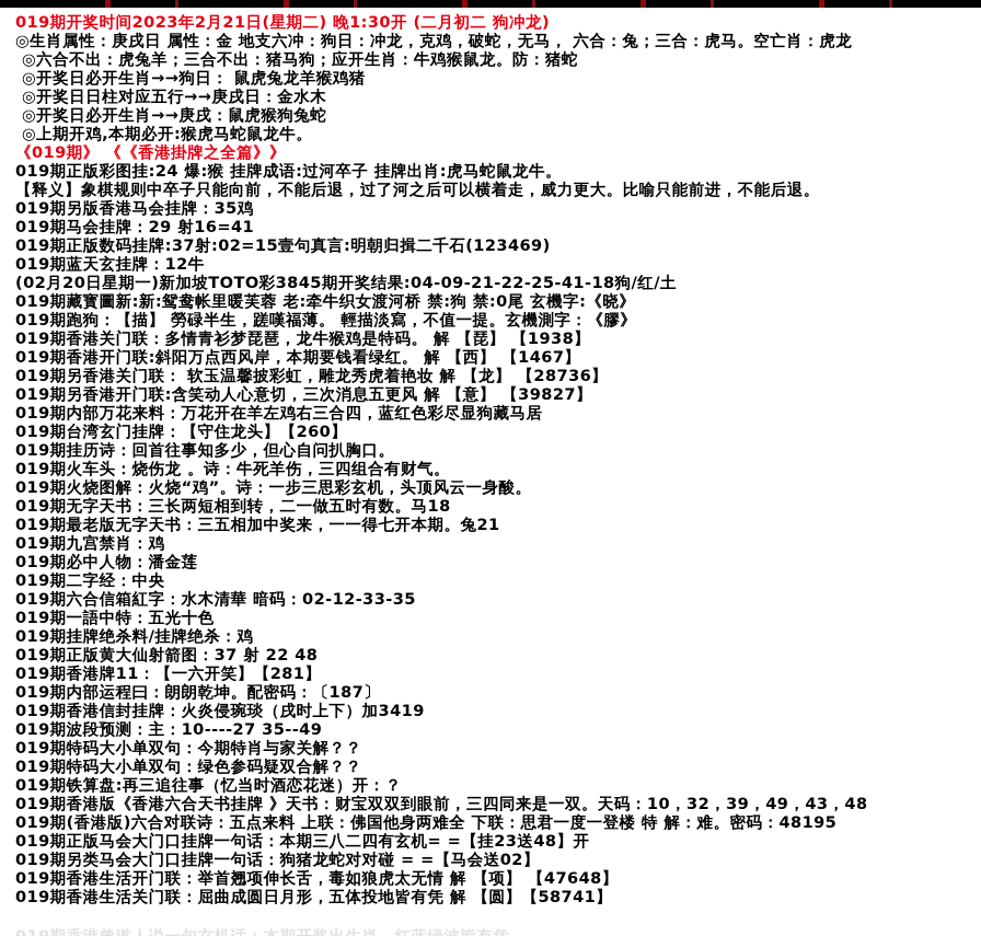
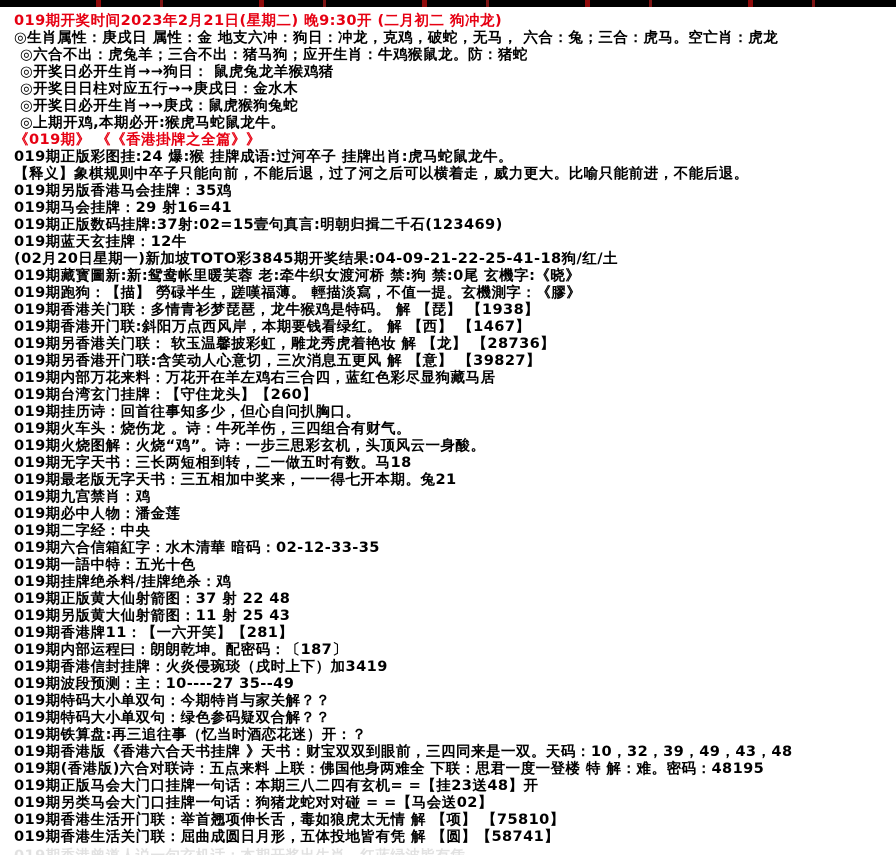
- 019期开奖时间2023年2月21日(星期二) 晚1:30开 (二月初二 狗冲龙)
+ 019期开奖时间2023年2月21日(星期二) 晚9:30开 (二月初二 狗冲龙)
  ◎生肖属性：庚戌日 属性：金 地支六冲：狗日：冲龙，克鸡，破蛇，无马， 六合：兔；三合：虎马。空亡肖：虎龙
  ◎六合不出：虎兔羊；三合不出：猪马狗；应开生肖：牛鸡猴鼠龙。防：猪蛇
  ◎开奖日必开生肖→→狗日： 鼠虎兔龙羊猴鸡猪
  ◎开奖日日柱对应五行→→庚戌日：金水木
  ◎开奖日必开生肖→→庚戌：鼠虎猴狗兔蛇
  ◎上期开鸡,本期必开:猴虎马蛇鼠龙牛。
  《019期》 《《香港掛牌之全篇》》
  019期正版彩图挂:24 爆:猴 挂牌成语:过河卒子 挂牌出肖:虎马蛇鼠龙牛。
  【释义】象棋规则中卒子只能向前，不能后退，过了河之后可以横着走，威力更大。比喻只能前进，不能后退。
  019期另版香港马会挂牌：35鸡
  019期马会挂牌：29 射16=41
  019期正版数码挂牌:37射:02=15壹句真言:明朝归揖二千石(123469)
  019期蓝天玄挂牌：12牛
  (02月20日星期一)新加坡TOTO彩3845期开奖结果:04-09-21-22-25-41-18狗/红/土
  019期藏寳圖新:新:鸳鸯帐里暖芙蓉 老:牵牛织女渡河桥 禁:狗 禁:0尾 玄機字:《晓》
  019期跑狗：【描】 勞碌半生，蹉嘆福薄。 輕描淡寫，不值一提。玄機測字：《膠》
  019期香港关门联：多情青衫梦琵琶，龙牛猴鸡是特码。 解 【琵】 【1938】
  019期香港开门联:斜阳万点西风岸，本期要钱看绿红。 解 【西】 【1467】
  019期另香港关门联： 软玉温馨披彩虹，雕龙秀虎着艳妆 解 【龙】 【28736】
  019期另香港开门联:含笑动人心意切，三次消息五更风 解 【意】 【39827】
  019期内部万花来料：万花开在羊左鸡右三合四，蓝红色彩尽显狗藏马居
  019期台湾玄门挂牌：【守住龙头】【260】
  019期挂历诗：回首往事知多少，但心自问扒胸口。
  019期火车头：烧伤龙 。诗：牛死羊伤，三四组合有财气。
  019期火烧图解：火烧“鸡”。诗：一步三思彩玄机，头顶风云一身酸。
  019期无字天书：三长两短相到转，二一做五时有数。马18
  019期最老版无字天书：三五相加中奖来，一一得七开本期。兔21
  019期九宫禁肖：鸡
  019期必中人物：潘金莲
  019期二字经：中央
  019期六合信箱紅字：水木清華 暗码：02-12-33-35
  019期一語中特：五光十色
  019期挂牌绝杀料/挂牌绝杀：鸡
  019期正版黄大仙射箭图：37 射 22 48
+ 019期另版黄大仙射箭图：11 射 25 43
  019期香港牌11：【一六开笑】【281】
  019期内部运程曰：朗朗乾坤。配密码：〔187〕
  019期香港信封挂牌：火炎侵琬琰（戌时上下）加3419
  019期波段预测：主：10----27 35--49
  019期特码大小单双句：今期特肖与家关解？？
  019期特码大小单双句：绿色参码疑双合解？？
  019期铁算盘:再三追往事（忆当时酒恋花迷）开：？
  019期香港版《香港六合天书挂牌 》天书：财宝双双到眼前，三四同来是一双。天码：10，32，39，49，43，48
  019期(香港版)六合对联诗：五点来料 上联：佛国他身两难全 下联：思君一度一登楼 特 解：难。密码：48195
  019期正版马会大门口挂牌一句话：本期三八二四有玄机= =【挂23送48】开
  019期另类马会大门口挂牌一句话：狗猪龙蛇对对碰 = =【马会送02】
- 019期香港生活开门联：举首翘项伸长舌，毒如狼虎太无情 解 【项】 【47648】
+ 019期香港生活开门联：举首翘项伸长舌，毒如狼虎太无情 解 【项】 【75810】
  019期香港生活关门联：屈曲成圆日月形，五体投地皆有凭 解 【圆】【58741】
